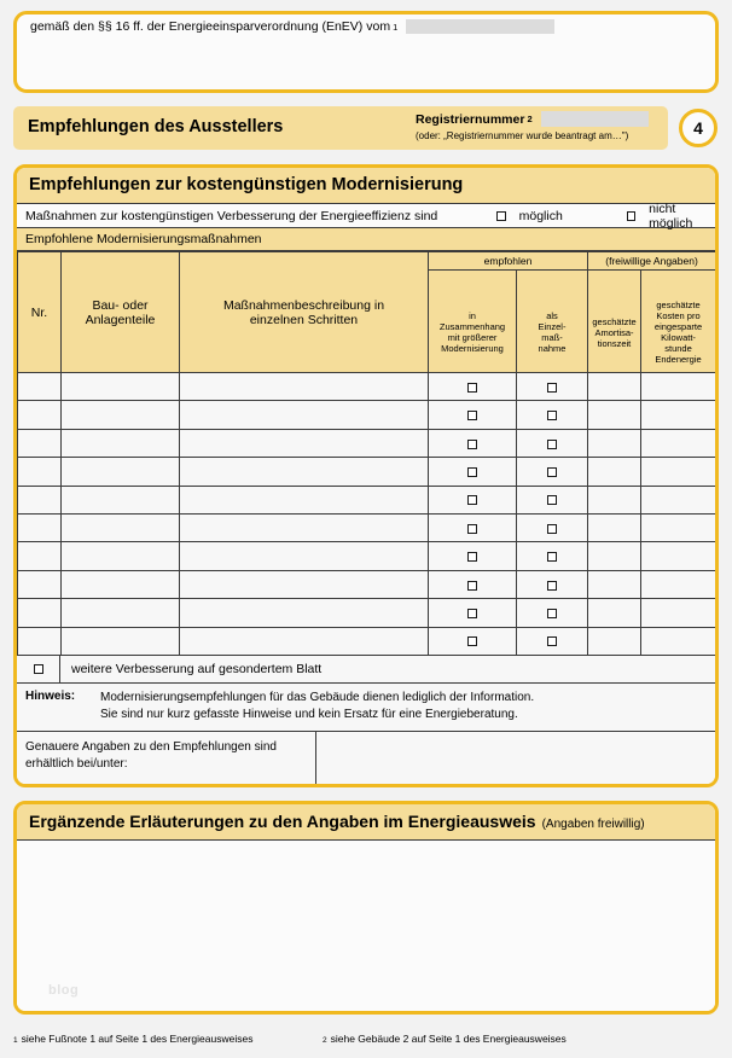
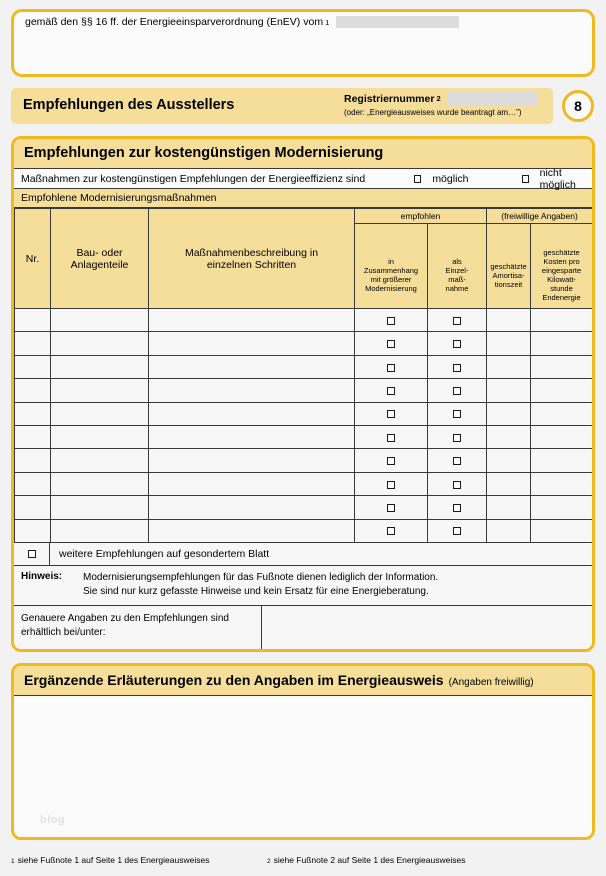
  gemäß den §§ 16 ff. der Energieeinsparverordnung (EnEV) vom
  1
  Empfehlungen des Ausstellers
  Registriernummer
  2
- (oder: „Registriernummer wurde beantragt am…")
+ (oder: „Energieausweises wurde beantragt am…")
- 4
+ 8
  Empfehlungen zur kostengünstigen Modernisierung
- Maßnahmen zur kostengünstigen Verbesserung der Energieeffizienz sind
+ Maßnahmen zur kostengünstigen Empfehlungen der Energieeffizienz sind
  möglich
  nicht möglich
  Empfohlene Modernisierungsmaßnahmen
  Nr.	Bau- oderAnlagenteile	Maßnahmenbeschreibung ineinzelnen Schritten	empfohlen	(freiwillige Angaben)
  inZusammenhangmit größererModernisierung	alsEinzel-maß-nahme	geschätzteAmortisa-tionszeit	geschätzteKosten proeingesparteKilowatt-stundeEndenergie
- weitere Verbesserung auf gesondertem Blatt
+ weitere Empfehlungen auf gesondertem Blatt
  Hinweis:
- Modernisierungsempfehlungen für das Gebäude dienen lediglich der Information.
+ Modernisierungsempfehlungen für das Fußnote dienen lediglich der Information.
  Sie sind nur kurz gefasste Hinweise und kein Ersatz für eine Energieberatung.
  Genauere Angaben zu den Empfehlungen sind
  erhältlich bei/unter:
  Ergänzende Erläuterungen zu den Angaben im Energieausweis
  (Angaben freiwillig)
  blog
  siehe Fußnote 1 auf Seite 1 des Energieausweises
- siehe Gebäude 2 auf Seite 1 des Energieausweises
+ siehe Fußnote 2 auf Seite 1 des Energieausweises
